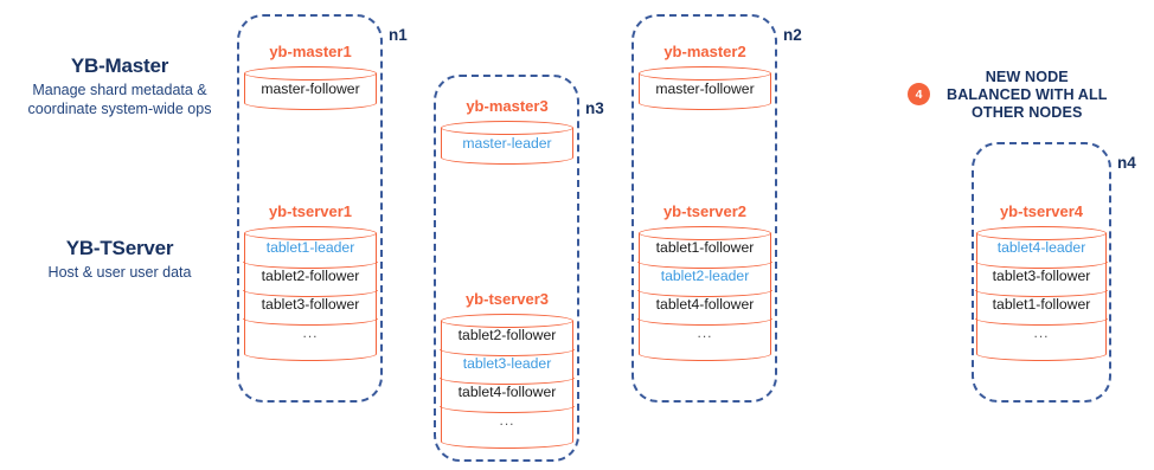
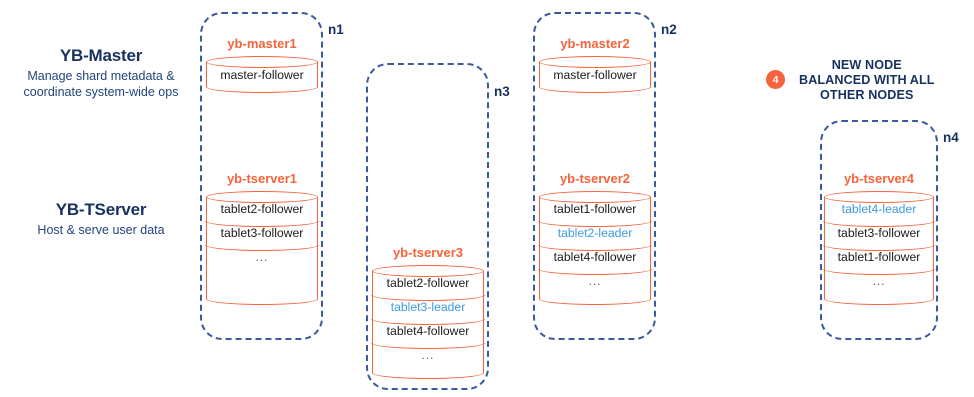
  YB-Master
  Manage shard metadata &
  coordinate system-wide ops
  YB-TServer
- Host & user user data
+ Host & serve user data
  4
  NEW NODE
  BALANCED WITH ALL
  OTHER NODES
  n1
  yb-master1
  master-follower
  yb-tserver1
- tablet1-leader
  tablet2-follower
  tablet3-follower
  ...
  n3
- yb-master3
- master-leader
  yb-tserver3
  tablet2-follower
  tablet3-leader
  tablet4-follower
  ...
  n2
  yb-master2
  master-follower
  yb-tserver2
  tablet1-follower
  tablet2-leader
  tablet4-follower
  ...
  n4
  yb-tserver4
  tablet4-leader
  tablet3-follower
  tablet1-follower
  ...
